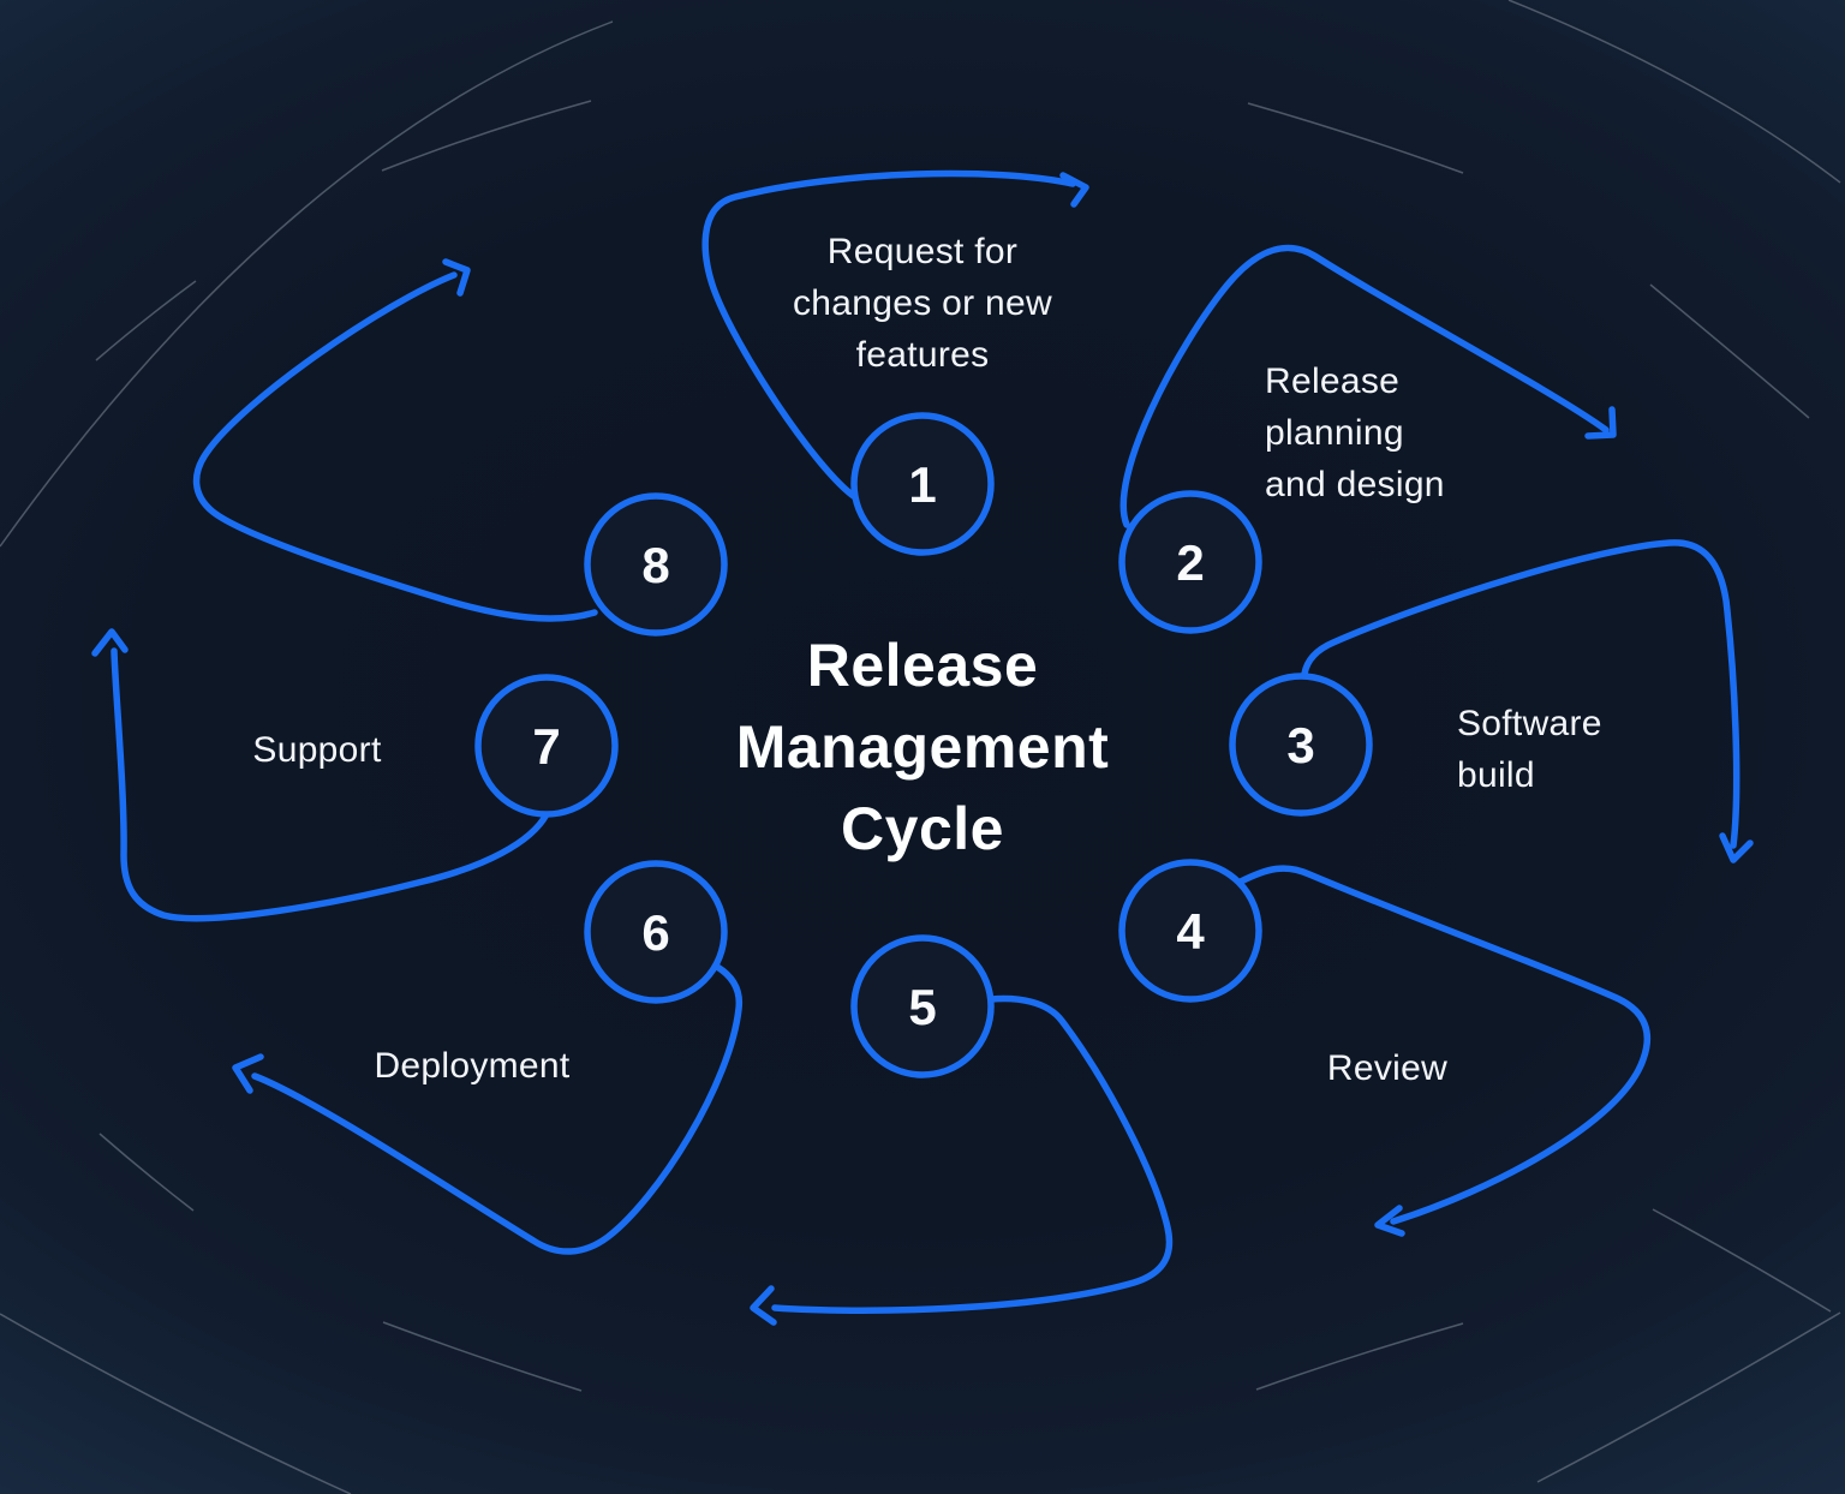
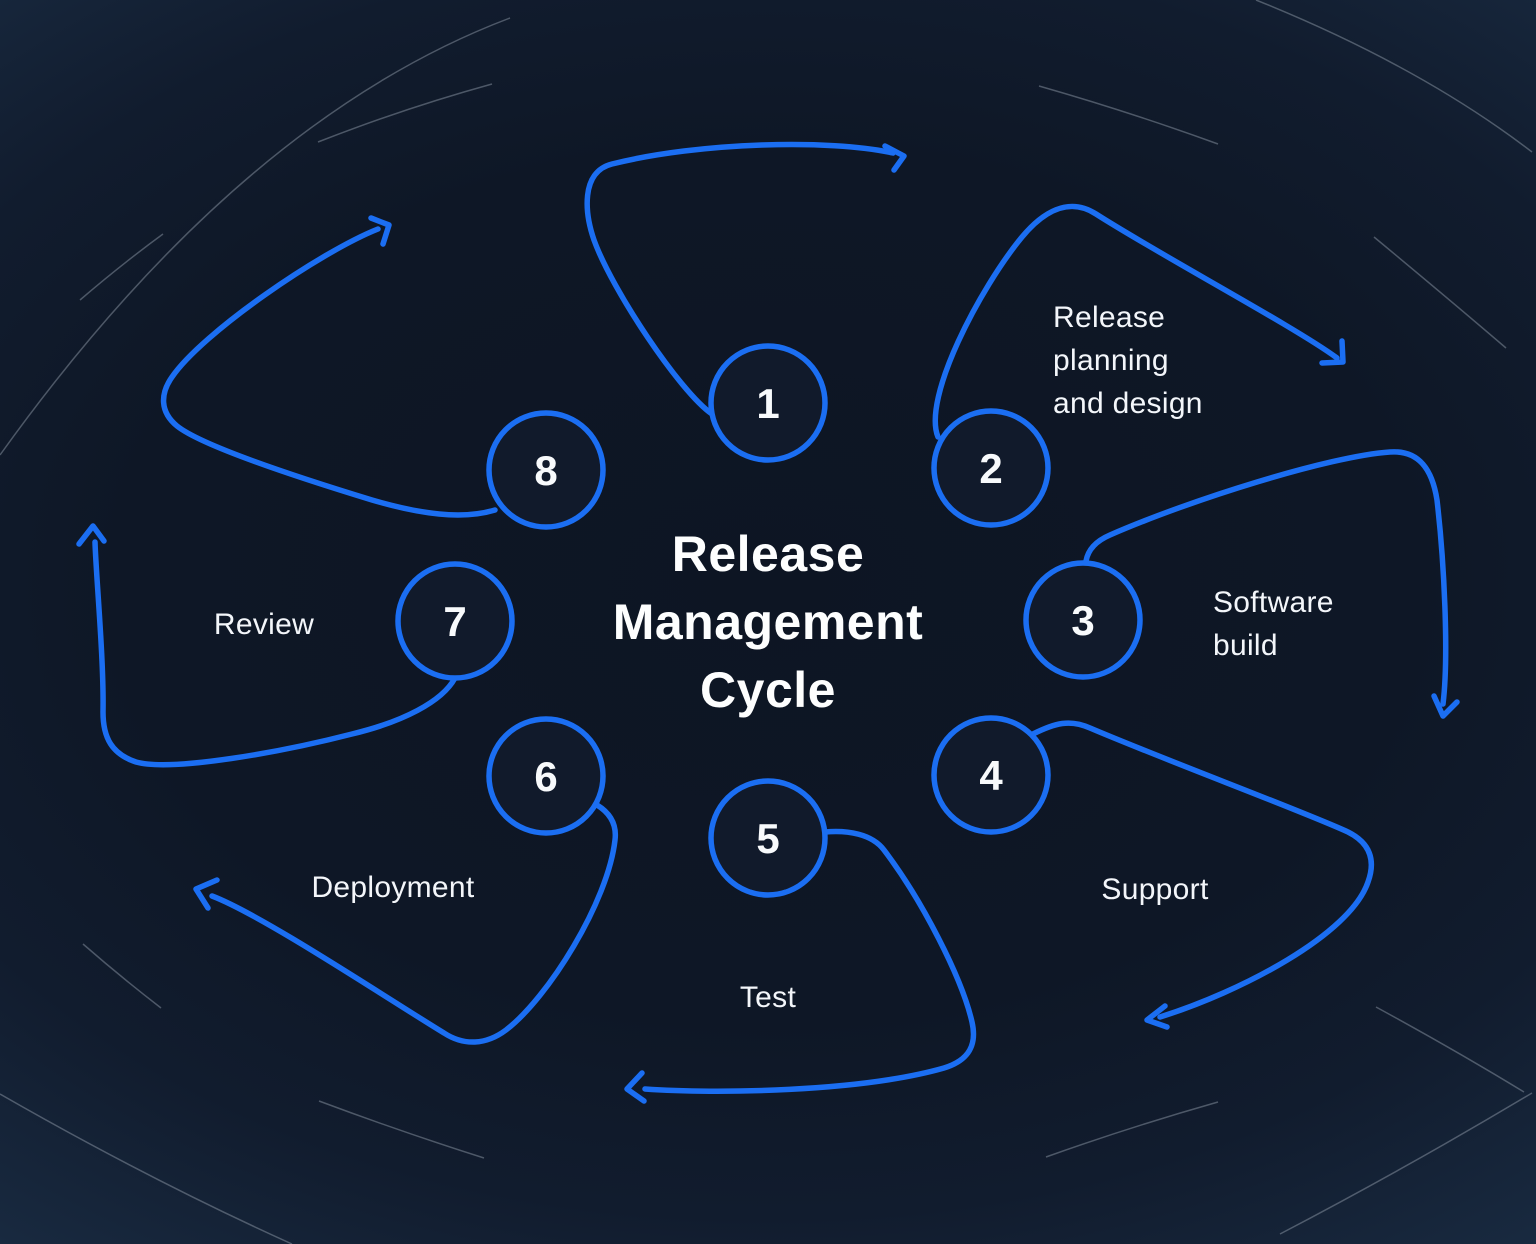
  1
  2
  3
  4
  5
  6
  7
  8
  Release
  Management
  Cycle
- Request for
- changes or new
- features
  Release
  planning
  and design
  Software
  build
- Review
+ Support
+ Test
  Deployment
- Support
+ Review
